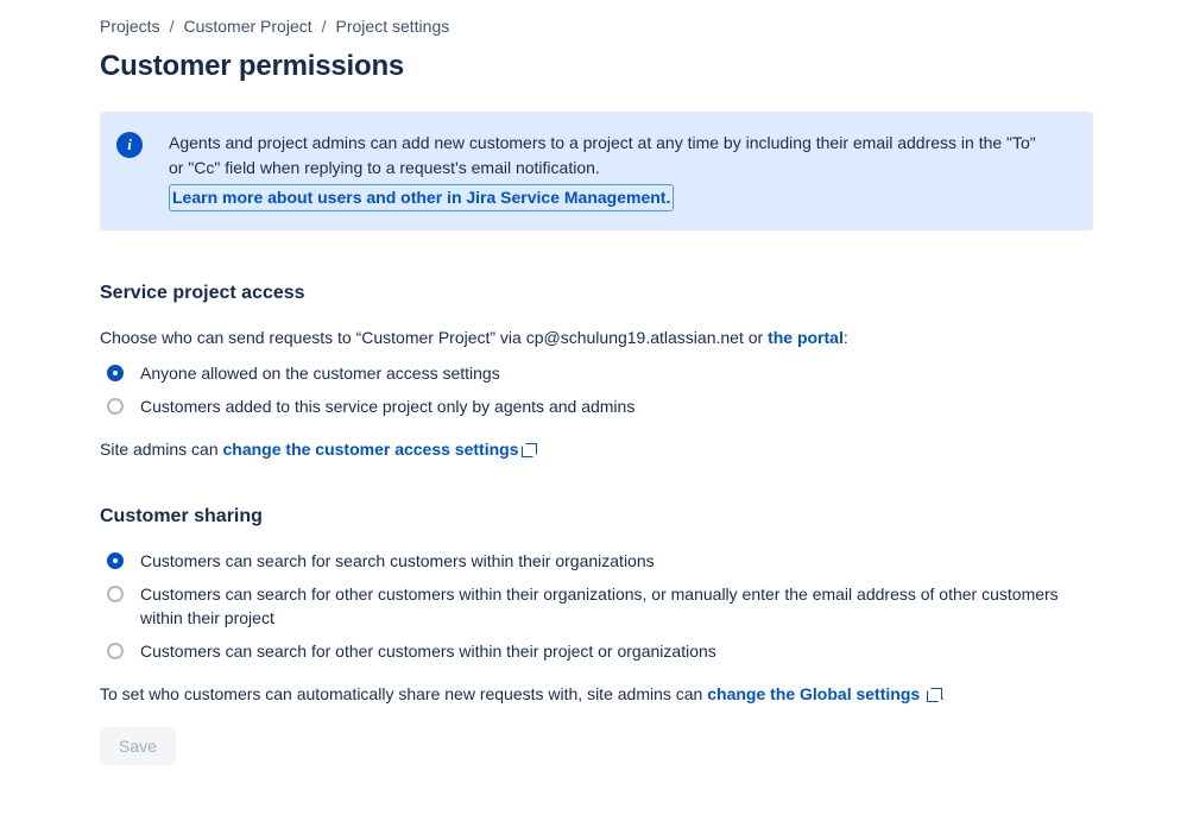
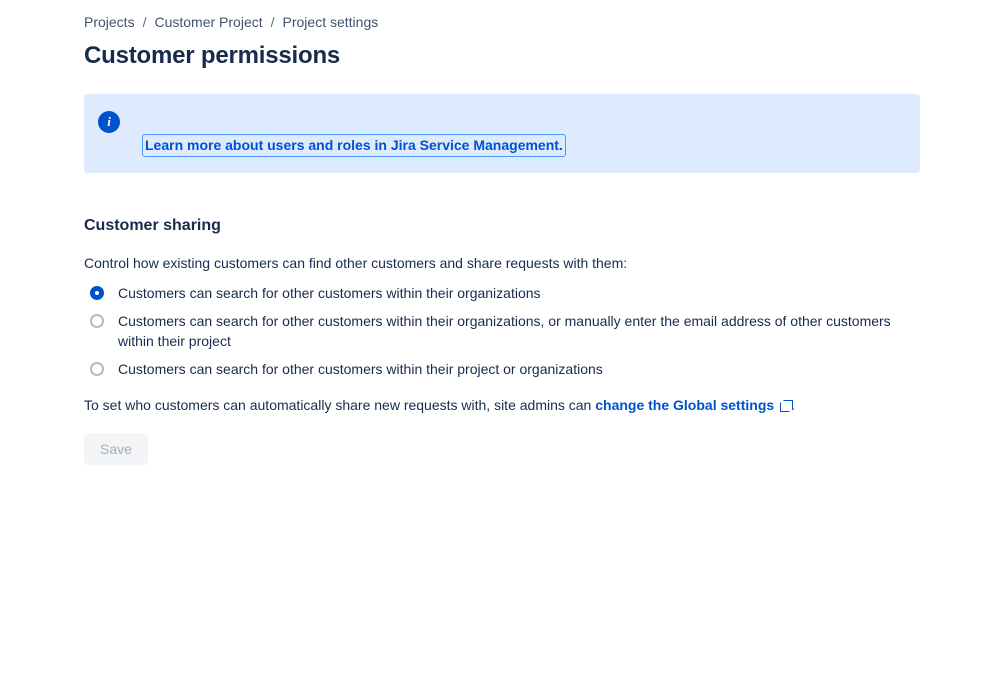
  Projects
  /
  Customer Project
  /
  Project settings
  Customer permissions
  i
- Agents and project admins can add new customers to a project at any time by including their email address in the "To" or "Cc" field when replying to a request's email notification.
- Learn more about users and other in Jira Service Management.
+ Learn more about users and roles in Jira Service Management.
- Service project access
- Choose who can send requests to “Customer Project” via cp@schulung19.atlassian.net or the portal:
- Anyone allowed on the customer access settings
- Customers added to this service project only by agents and admins
- Site admins can change the customer access settings
  Customer sharing
+ Control how existing customers can find other customers and share requests with them:
- Customers can search for search customers within their organizations
+ Customers can search for other customers within their organizations
  Customers can search for other customers within their organizations, or manually enter the email address of other customers within their project
  Customers can search for other customers within their project or organizations
  To set who customers can automatically share new requests with, site admins can change the Global settings .
  Save
